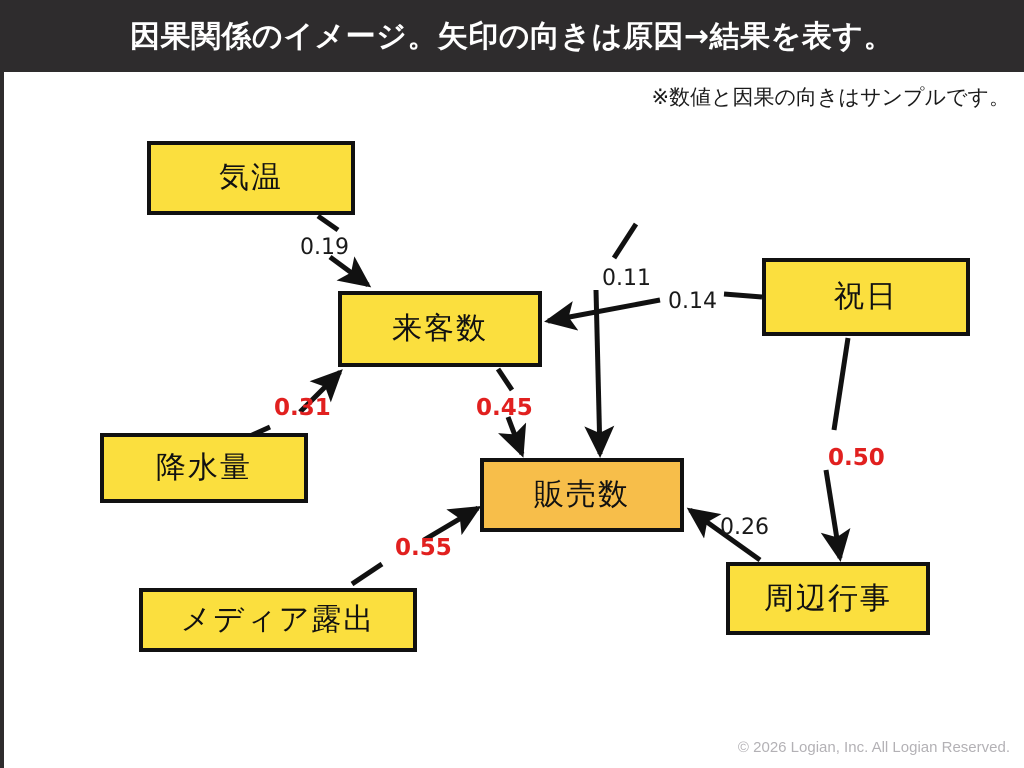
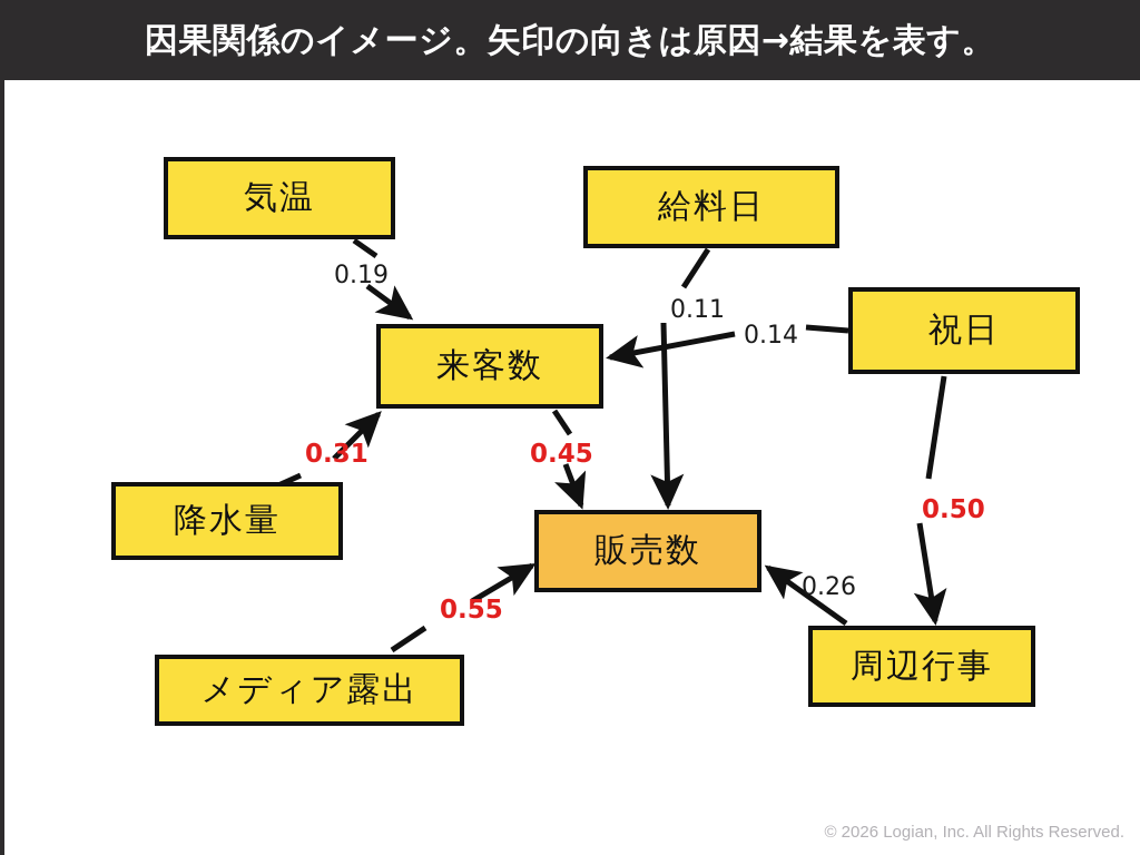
  因果関係のイメージ。矢印の向きは原因→結果を表す。
- ※数値と因果の向きはサンプルです。
  気温
+ 給料日
  祝日
  来客数
  降水量
  販売数
  メディア露出
  周辺行事
  0.19
  0.31
  0.11
  0.14
  0.45
  0.50
  0.26
  0.55
- © 2026 Logian, Inc. All Logian Reserved.
+ © 2026 Logian, Inc. All Rights Reserved.
